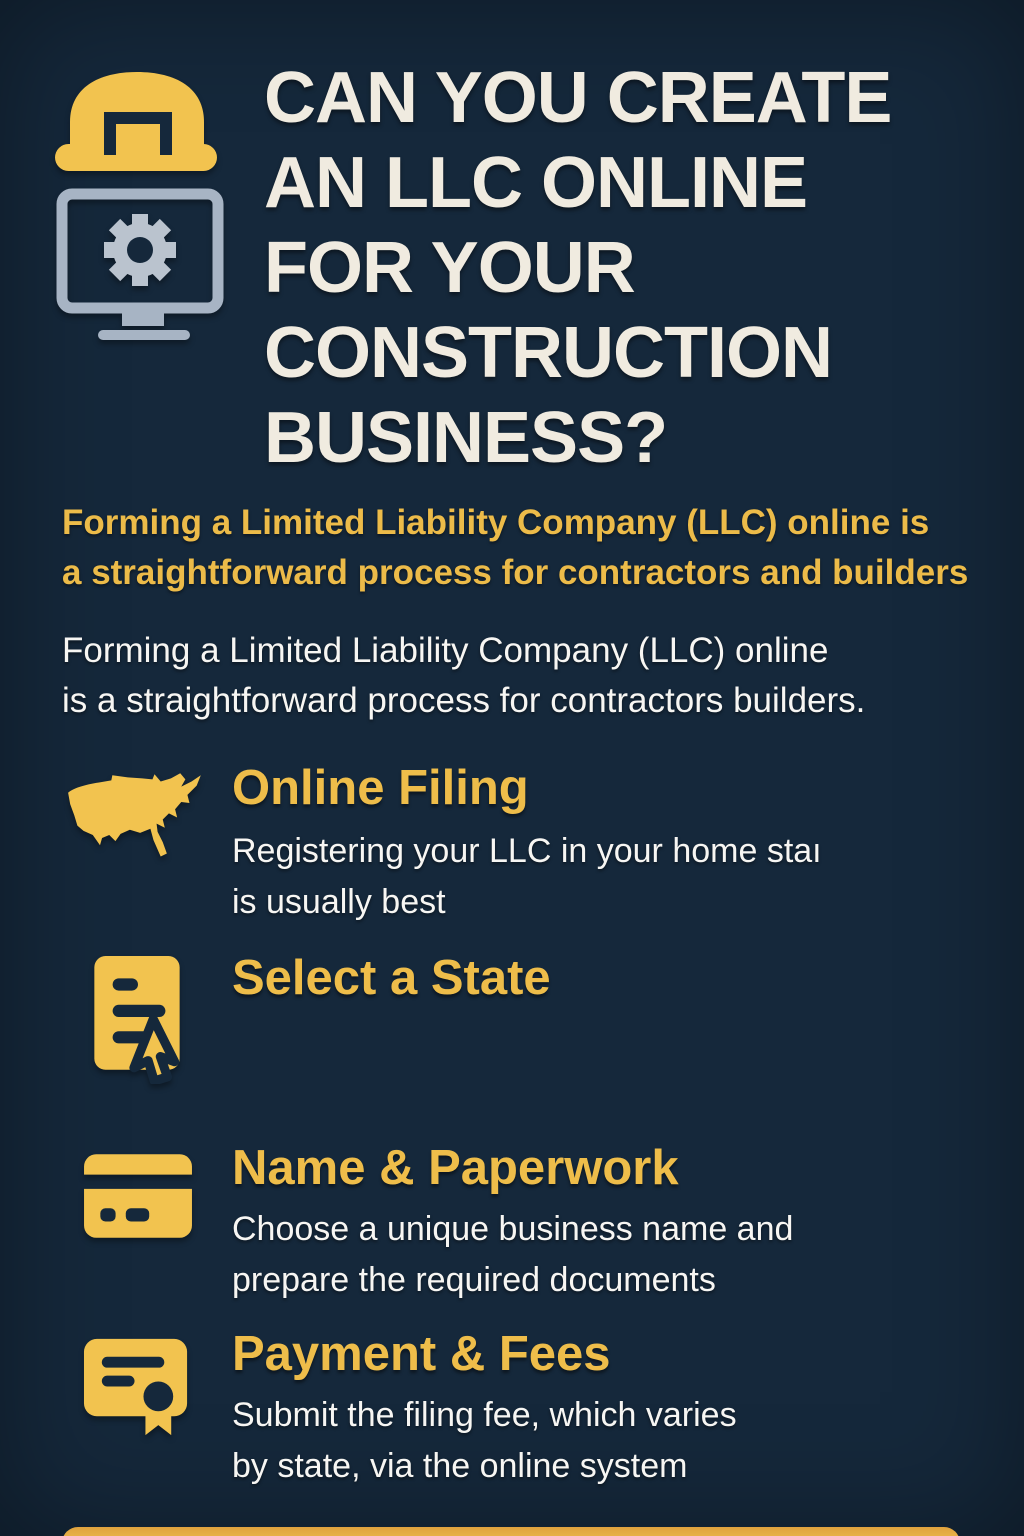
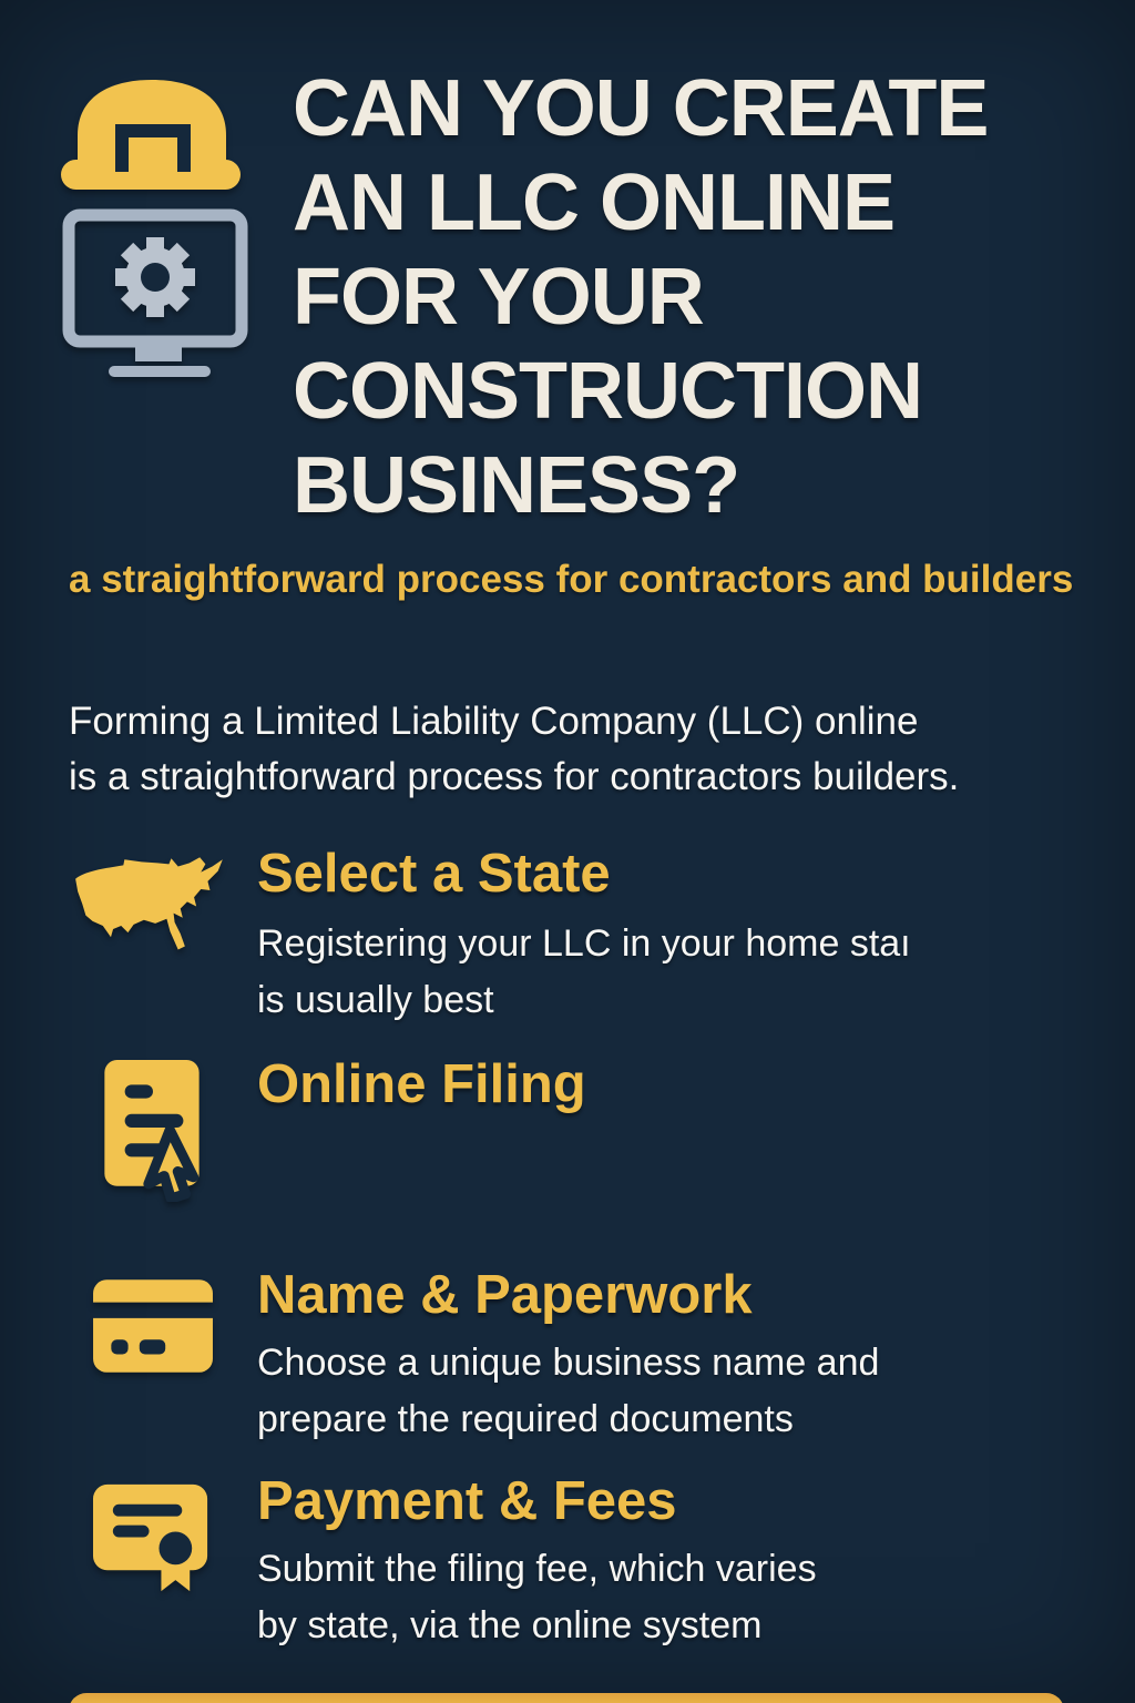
  CAN YOU CREATE
  AN LLC ONLINE
  FOR YOUR
  CONSTRUCTION
  BUSINESS?
- Forming a Limited Liability Company (LLC) online is
  a straightforward process for contractors and builders
  Forming a Limited Liability Company (LLC) online
  is a straightforward process for contractors builders.
- Online Filing
+ Select a State
  Registering your LLC in your home staı
  is usually best
- Select a State
+ Online Filing
  Name & Paperwork
  Choose a unique business name and
  prepare the required documents
  Payment & Fees
  Submit the filing fee, which varies
  by state, via the online system
